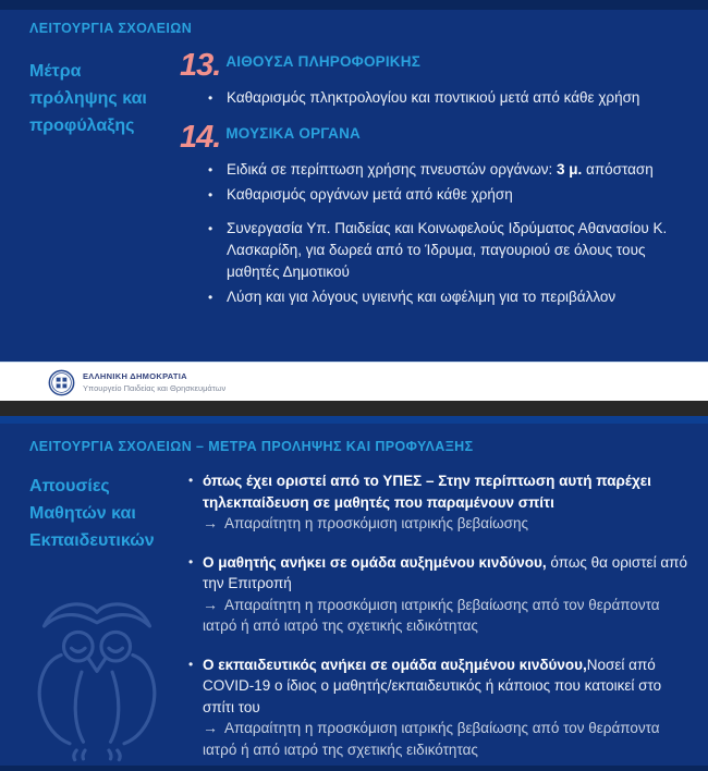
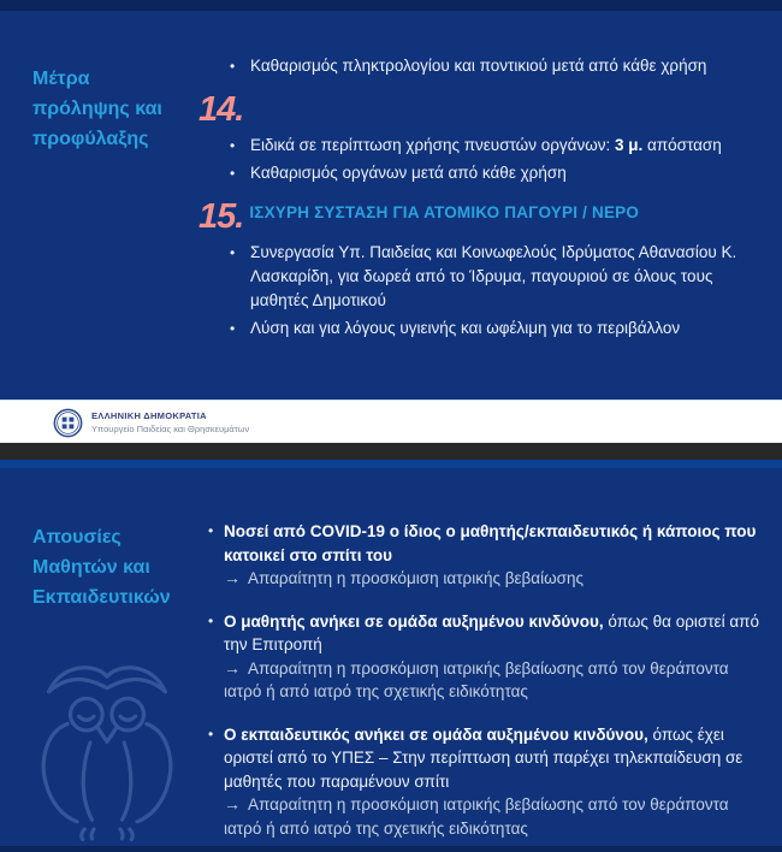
- ΛΕΙΤΟΥΡΓΙΑ ΣΧΟΛΕΙΩΝ
  Μέτρα πρόληψης και προφύλαξης
- 13.
- ΑΙΘΟΥΣΑ ΠΛΗΡΟΦΟΡΙΚΗΣ
  •
  Καθαρισμός πληκτρολογίου και ποντικιού μετά από κάθε χρήση
  14.
- ΜΟΥΣΙΚΑ ΟΡΓΑΝΑ
  •
  Ειδικά σε περίπτωση χρήσης πνευστών οργάνων: 3 μ. απόσταση
  •
  Καθαρισμός οργάνων μετά από κάθε χρήση
+ 15.
+ ΙΣΧΥΡΗ ΣΥΣΤΑΣΗ ΓΙΑ ΑΤΟΜΙΚΟ ΠΑΓΟΥΡΙ / ΝΕΡΟ
  •
  Συνεργασία Υπ. Παιδείας και Κοινωφελούς Ιδρύματος Αθανασίου Κ. Λασκαρίδη, για δωρεά από το Ίδρυμα, παγουριού σε όλους τους μαθητές Δημοτικού
  •
  Λύση και για λόγους υγιεινής και ωφέλιμη για το περιβάλλον
  ΕΛΛΗΝΙΚΗ ΔΗΜΟΚΡΑΤΙΑ
  Υπουργείο Παιδείας και Θρησκευμάτων
- ΛΕΙΤΟΥΡΓΙΑ ΣΧΟΛΕΙΩΝ – ΜΕΤΡΑ ΠΡΟΛΗΨΗΣ ΚΑΙ ΠΡΟΦΥΛΑΞΗΣ
  Απουσίες Μαθητών και Εκπαιδευτικών
  •
- όπως έχει οριστεί από το ΥΠΕΣ – Στην περίπτωση αυτή παρέχει τηλεκπαίδευση σε μαθητές που παραμένουν σπίτι
+ Νοσεί από COVID-19 ο ίδιος ο μαθητής/εκπαιδευτικός ή κάποιος που κατοικεί στο σπίτι του
  → Απαραίτητη η προσκόμιση ιατρικής βεβαίωσης
  •
  Ο μαθητής ανήκει σε ομάδα αυξημένου κινδύνου, όπως θα οριστεί από την Επιτροπή
  → Απαραίτητη η προσκόμιση ιατρικής βεβαίωσης από τον θεράποντα ιατρό ή από ιατρό της σχετικής ειδικότητας
  •
- Ο εκπαιδευτικός ανήκει σε ομάδα αυξημένου κινδύνου,Νοσεί από COVID-19 ο ίδιος ο μαθητής/εκπαιδευτικός ή κάποιος που κατοικεί στο σπίτι του
+ Ο εκπαιδευτικός ανήκει σε ομάδα αυξημένου κινδύνου, όπως έχει οριστεί από το ΥΠΕΣ – Στην περίπτωση αυτή παρέχει τηλεκπαίδευση σε μαθητές που παραμένουν σπίτι
  → Απαραίτητη η προσκόμιση ιατρικής βεβαίωσης από τον θεράποντα ιατρό ή από ιατρό της σχετικής ειδικότητας
